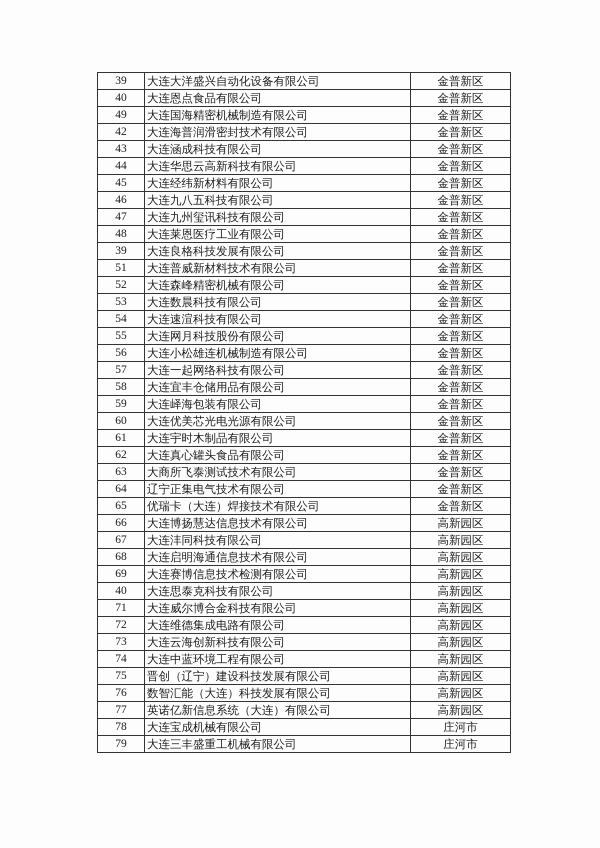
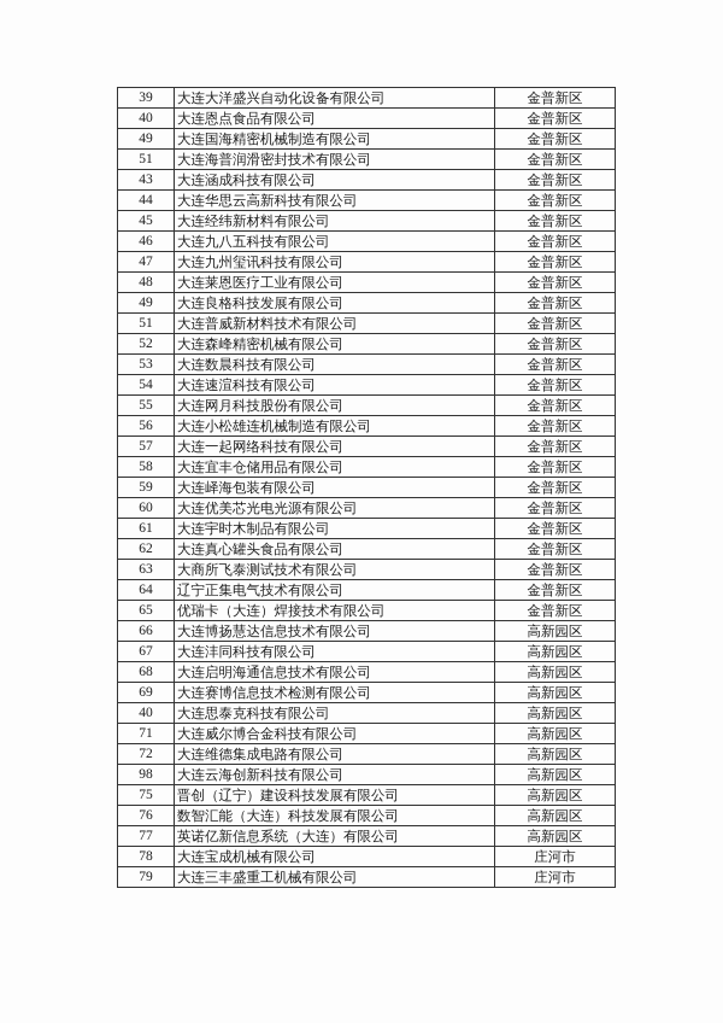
  39	大连大洋盛兴自动化设备有限公司	金普新区
  40	大连恩点食品有限公司	金普新区
  49	大连国海精密机械制造有限公司	金普新区
- 42	大连海普润滑密封技术有限公司	金普新区
+ 51	大连海普润滑密封技术有限公司	金普新区
  43	大连涵成科技有限公司	金普新区
  44	大连华思云高新科技有限公司	金普新区
  45	大连经纬新材料有限公司	金普新区
  46	大连九八五科技有限公司	金普新区
  47	大连九州玺讯科技有限公司	金普新区
  48	大连莱恩医疗工业有限公司	金普新区
- 39	大连良格科技发展有限公司	金普新区
+ 49	大连良格科技发展有限公司	金普新区
  51	大连普威新材料技术有限公司	金普新区
  52	大连森峰精密机械有限公司	金普新区
  53	大连数晨科技有限公司	金普新区
  54	大连速渲科技有限公司	金普新区
  55	大连网月科技股份有限公司	金普新区
  56	大连小松雄连机械制造有限公司	金普新区
  57	大连一起网络科技有限公司	金普新区
  58	大连宜丰仓储用品有限公司	金普新区
  59	大连峄海包装有限公司	金普新区
  60	大连优美芯光电光源有限公司	金普新区
  61	大连宇时木制品有限公司	金普新区
  62	大连真心罐头食品有限公司	金普新区
  63	大商所飞泰测试技术有限公司	金普新区
  64	辽宁正集电气技术有限公司	金普新区
  65	优瑞卡（大连）焊接技术有限公司	金普新区
  66	大连博扬慧达信息技术有限公司	高新园区
  67	大连沣同科技有限公司	高新园区
  68	大连启明海通信息技术有限公司	高新园区
  69	大连赛博信息技术检测有限公司	高新园区
  40	大连思泰克科技有限公司	高新园区
  71	大连威尔博合金科技有限公司	高新园区
  72	大连维德集成电路有限公司	高新园区
- 73	大连云海创新科技有限公司	高新园区
+ 98	大连云海创新科技有限公司	高新园区
- 74	大连中蓝环境工程有限公司	高新园区
  75	晋创（辽宁）建设科技发展有限公司	高新园区
  76	数智汇能（大连）科技发展有限公司	高新园区
  77	英诺亿新信息系统（大连）有限公司	高新园区
  78	大连宝成机械有限公司	庄河市
  79	大连三丰盛重工机械有限公司	庄河市
